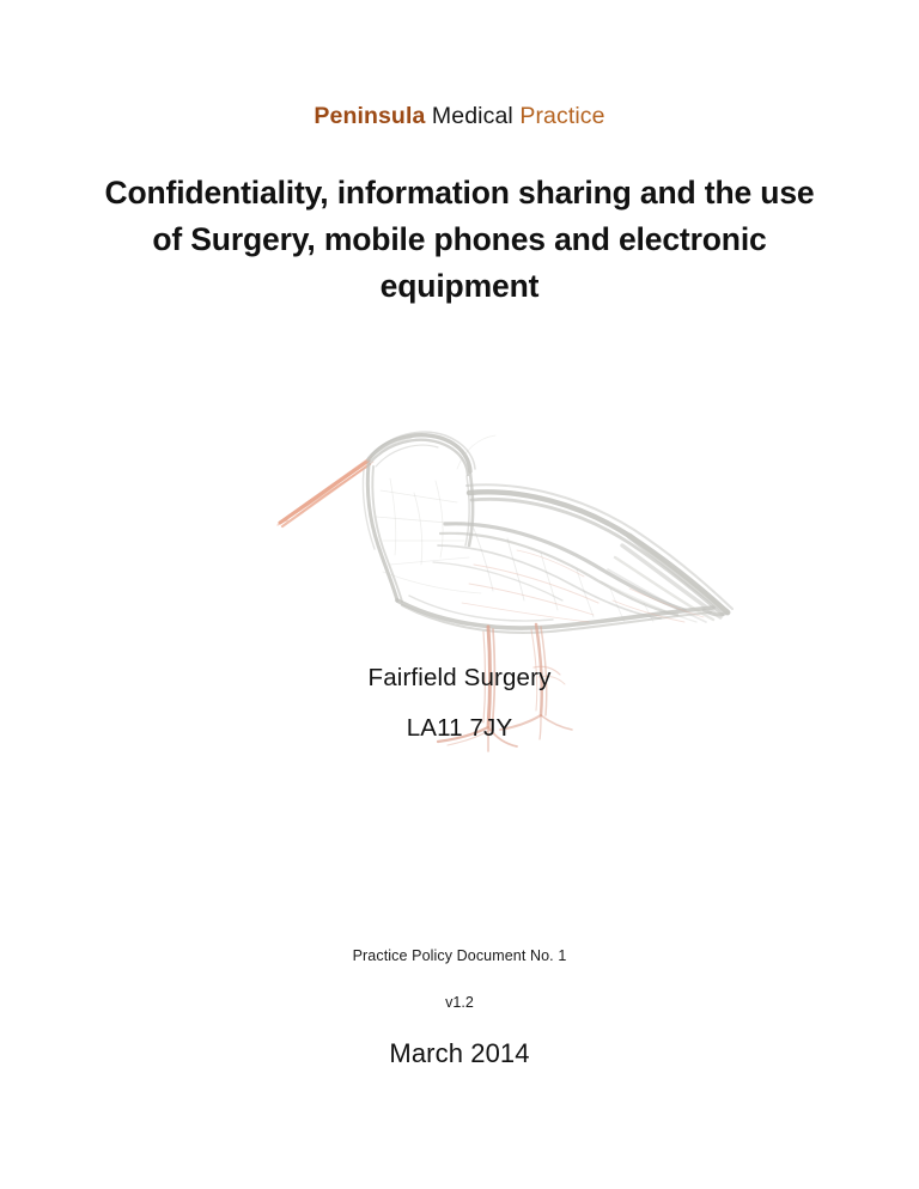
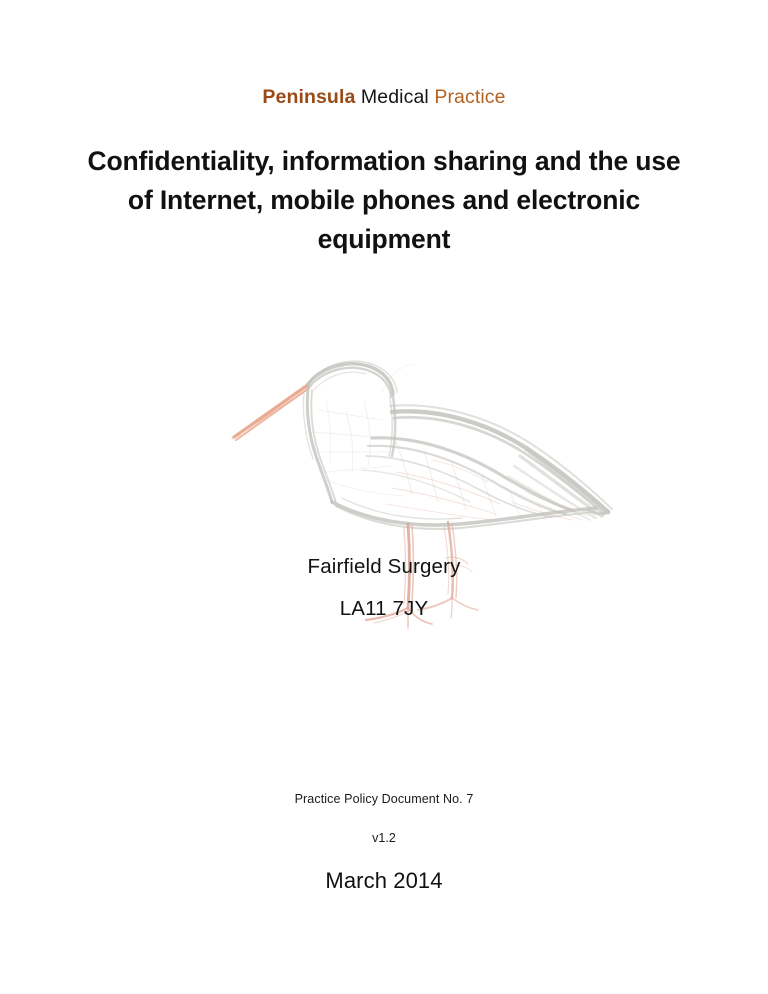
  Peninsula Medical Practice
- Confidentiality, information sharing and the use of Surgery, mobile phones and electronic equipment
+ Confidentiality, information sharing and the use of Internet, mobile phones and electronic equipment
  Fairfield Surgery
  LA11 7JY
- Practice Policy Document No. 1
+ Practice Policy Document No. 7
  v1.2
  March 2014
